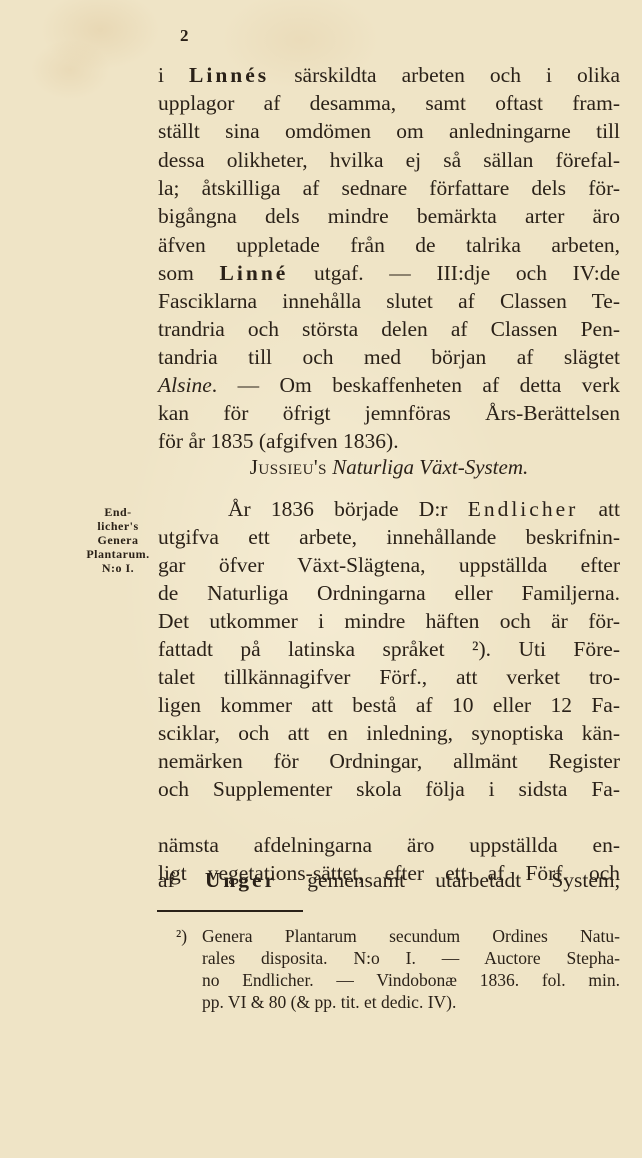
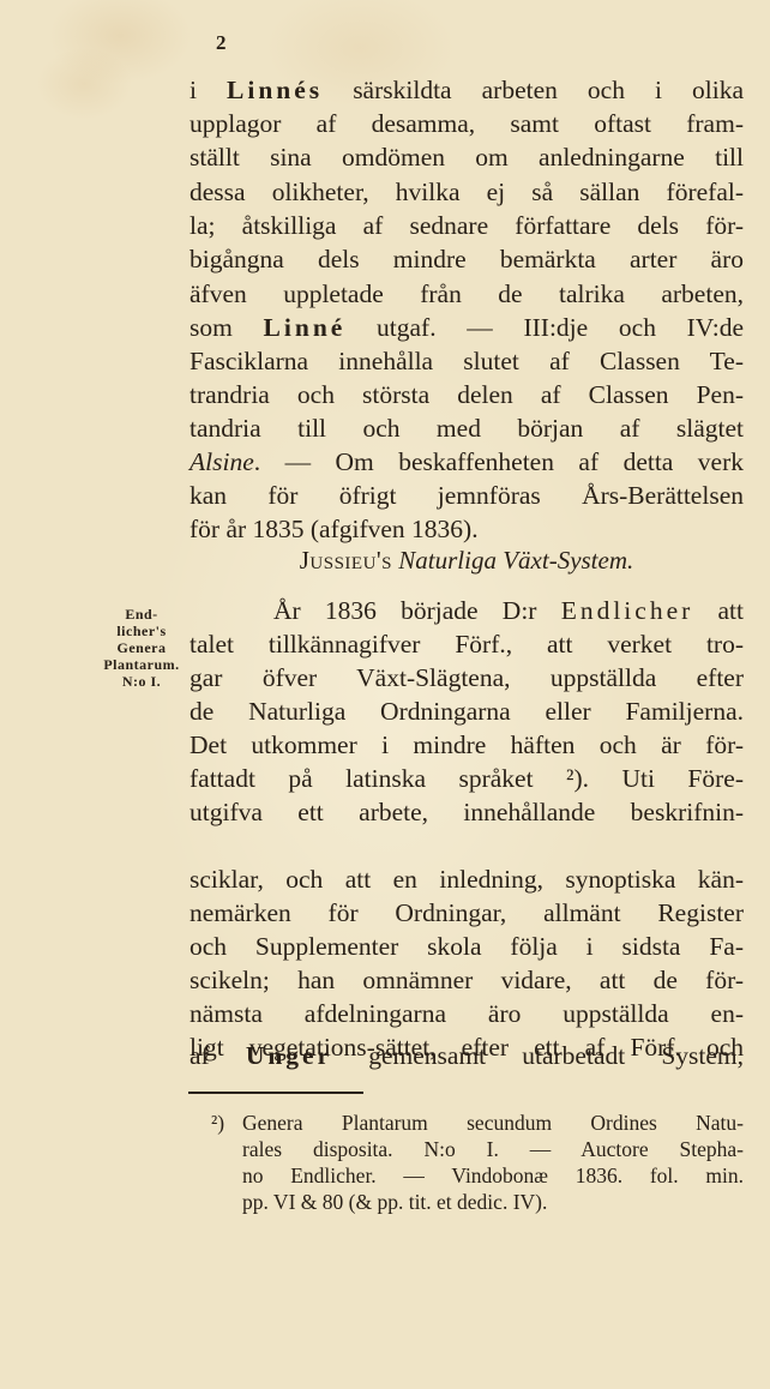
  2
  i Linnés särskildta arbeten och i olika
  upplagor af desamma, samt oftast fram-
  ställt sina omdömen om anledningarne till
  dessa olikheter, hvilka ej så sällan förefal-
  la; åtskilliga af sednare författare dels för-
  bigångna dels mindre bemärkta arter äro
  äfven uppletade från de talrika arbeten,
  som Linné utgaf. — III:dje och IV:de
  Fasciklarna innehålla slutet af Classen Te-
  trandria och största delen af Classen Pen-
  tandria till och med början af slägtet
  Alsine. — Om beskaffenheten af detta verk
  kan för öfrigt jemnföras Års-Berättelsen
  för år 1835 (afgifven 1836).
  Jussieu's Naturliga Växt-System.
  End-
  licher's
  Genera
  Plantarum.
  N:o I.
  År 1836 började D:r Endlicher att
- utgifva ett arbete, innehållande beskrifnin-
+ talet tillkännagifver Förf., att verket tro-
  gar öfver Växt-Slägtena, uppställda efter
  de Naturliga Ordningarna eller Familjerna.
  Det utkommer i mindre häften och är för-
  fattadt på latinska språket ²). Uti Före-
- talet tillkännagifver Förf., att verket tro-
+ utgifva ett arbete, innehållande beskrifnin-
- ligen kommer att bestå af 10 eller 12 Fa-
  sciklar, och att en inledning, synoptiska kän-
  nemärken för Ordningar, allmänt Register
  och Supplementer skola följa i sidsta Fa-
+ scikeln; han omnämner vidare, att de för-
  nämsta afdelningarna äro uppställda en-
  ligt vegetations-sättet, efter ett af Förf. och
  af Unger gemensamt utarbetadt System,
  ²)
  Genera Plantarum secundum Ordines Natu-
  rales disposita. N:o I. — Auctore Stepha-
  no Endlicher. — Vindobonæ 1836. fol. min.
  pp. VI & 80 (& pp. tit. et dedic. IV).
